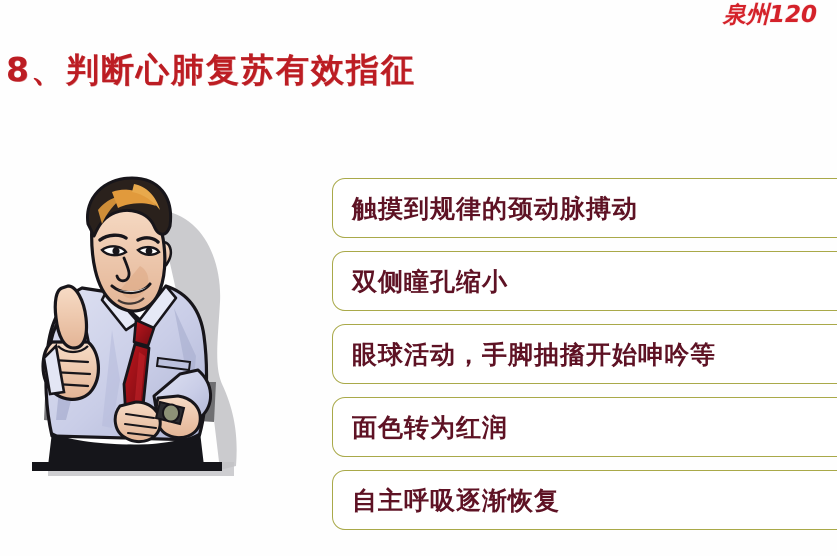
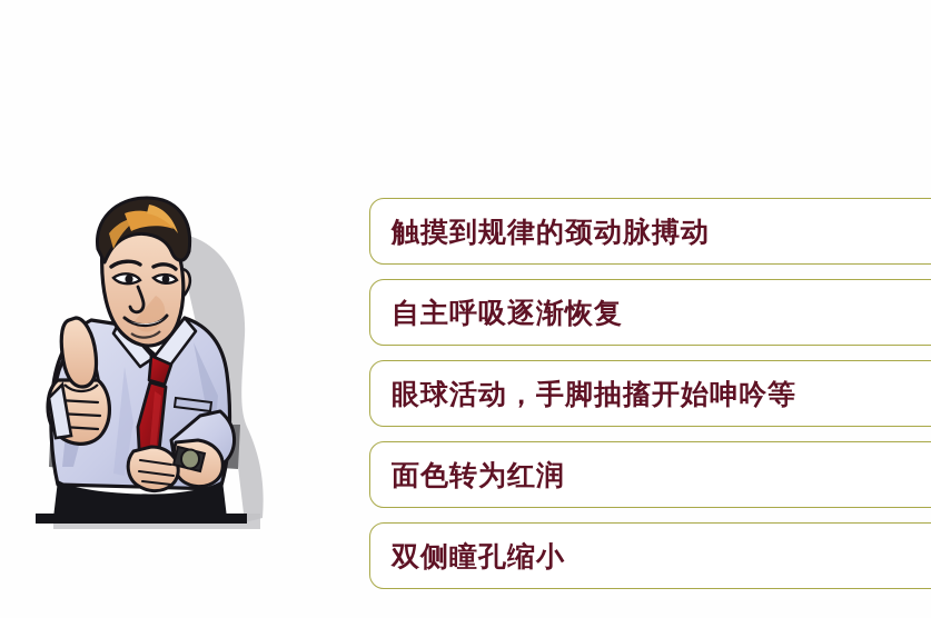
- 泉州120
- 8、判断心肺复苏有效指征
  触摸到规律的颈动脉搏动
- 双侧瞳孔缩小
+ 自主呼吸逐渐恢复
  眼球活动，手脚抽搐开始呻吟等
  面色转为红润
- 自主呼吸逐渐恢复
+ 双侧瞳孔缩小
